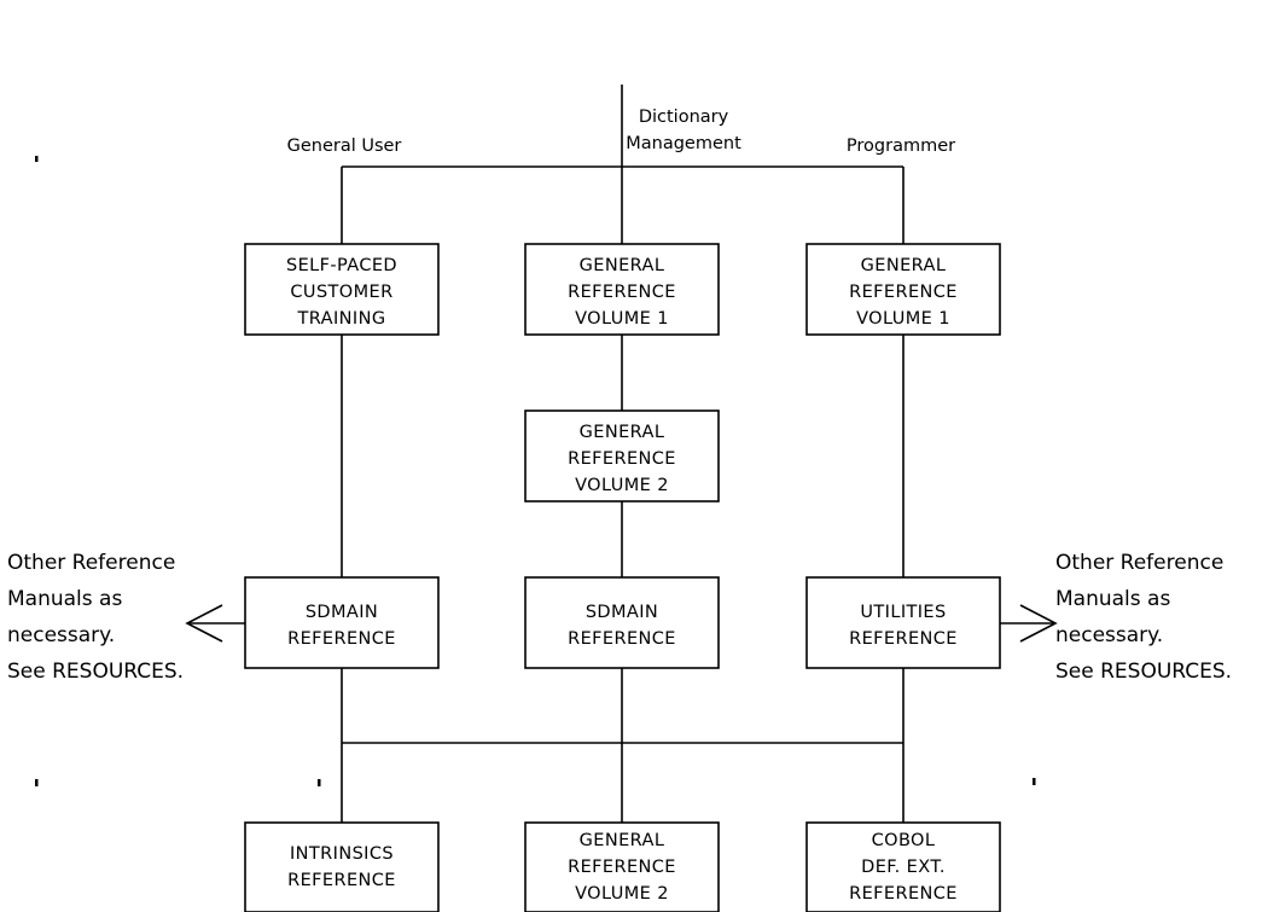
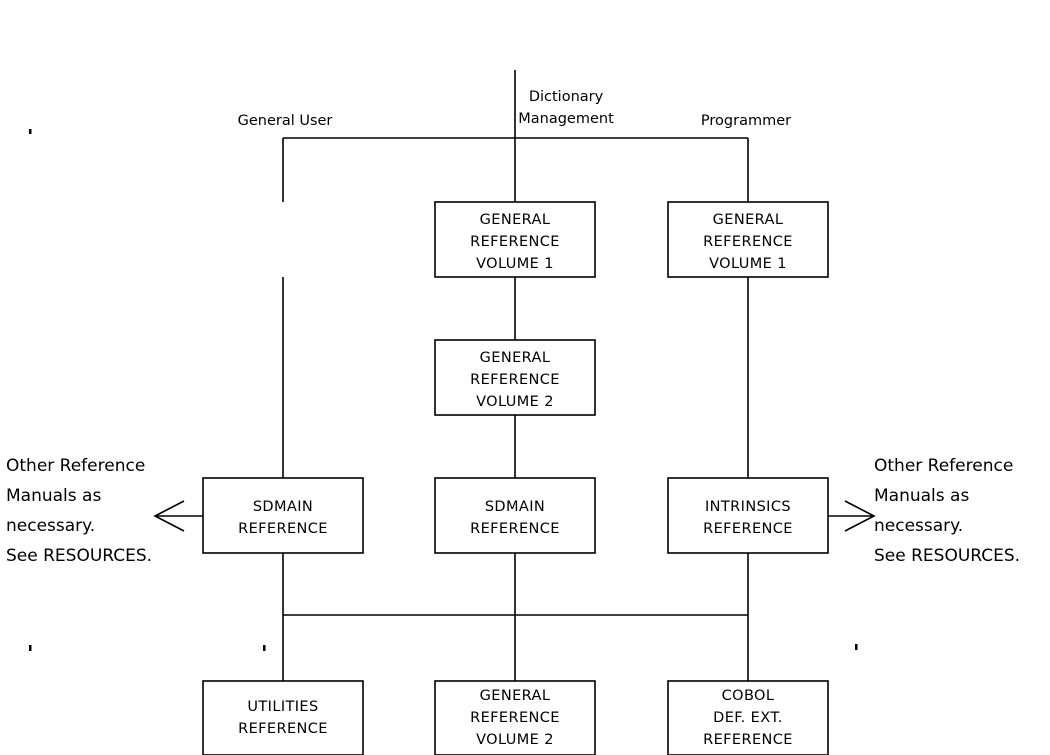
  General User
  Dictionary
  Management
  Programmer
- SELF-PACED
- CUSTOMER
- TRAINING
  GENERAL
  REFERENCE
  VOLUME 1
  GENERAL
  REFERENCE
  VOLUME 1
  GENERAL
  REFERENCE
  VOLUME 2
  SDMAIN
  REFERENCE
  SDMAIN
  REFERENCE
- UTILITIES
+ INTRINSICS
  REFERENCE
- INTRINSICS
+ UTILITIES
  REFERENCE
  GENERAL
  REFERENCE
  VOLUME 2
  COBOL
  DEF. EXT.
  REFERENCE
  Other Reference
  Manuals as
  necessary.
  See RESOURCES.
  Other Reference
  Manuals as
  necessary.
  See RESOURCES.
